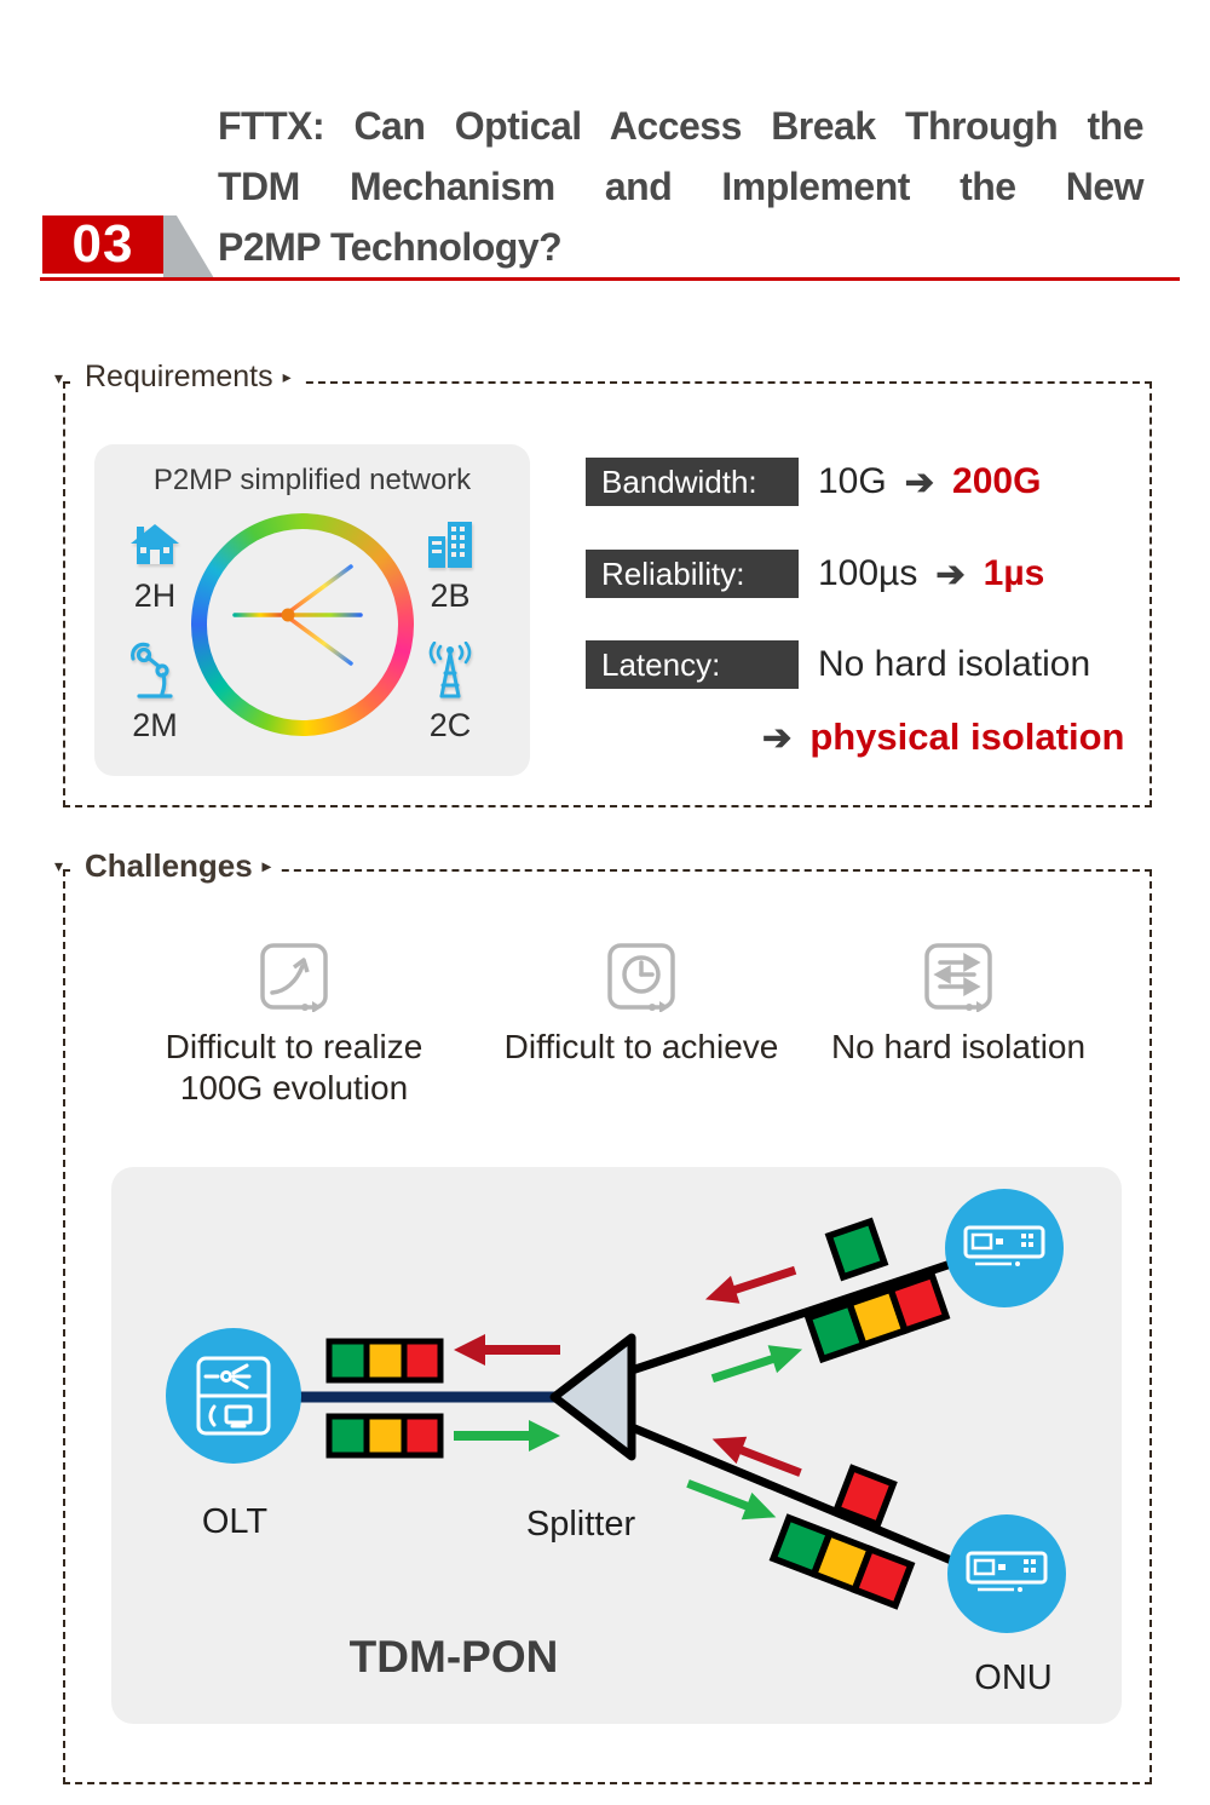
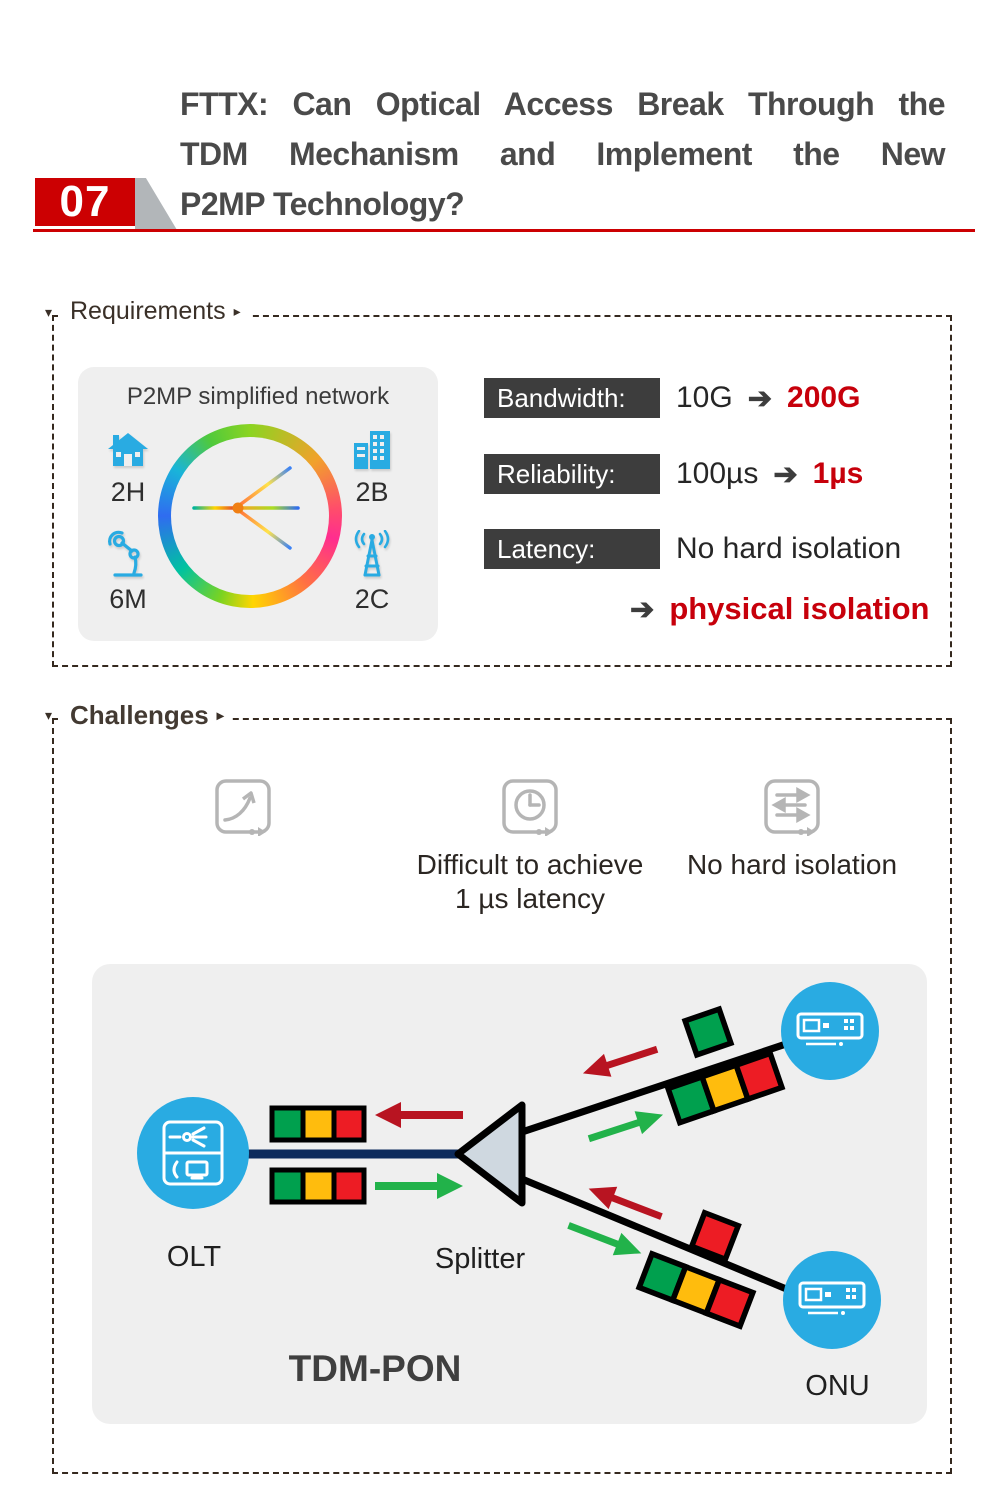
- 03
+ 07
  FTTX: Can Optical Access Break Through the
  TDM Mechanism and Implement the New
  P2MP Technology?
  ▾
  Requirements
  ▸
  P2MP simplified network
  2H
  2B
- 2M
+ 6M
  2C
  Bandwidth:
  10G
  ➔
  200G
  Reliability:
  100µs
  ➔
  1µs
  Latency:
  No hard isolation
  ➔
  physical isolation
  ▾
  Challenges
  ▸
- Difficult to realize
- 100G evolution
  Difficult to achieve
+ 1 µs latency
  No hard isolation
  OLT
  Splitter
  ONU
  TDM-PON
